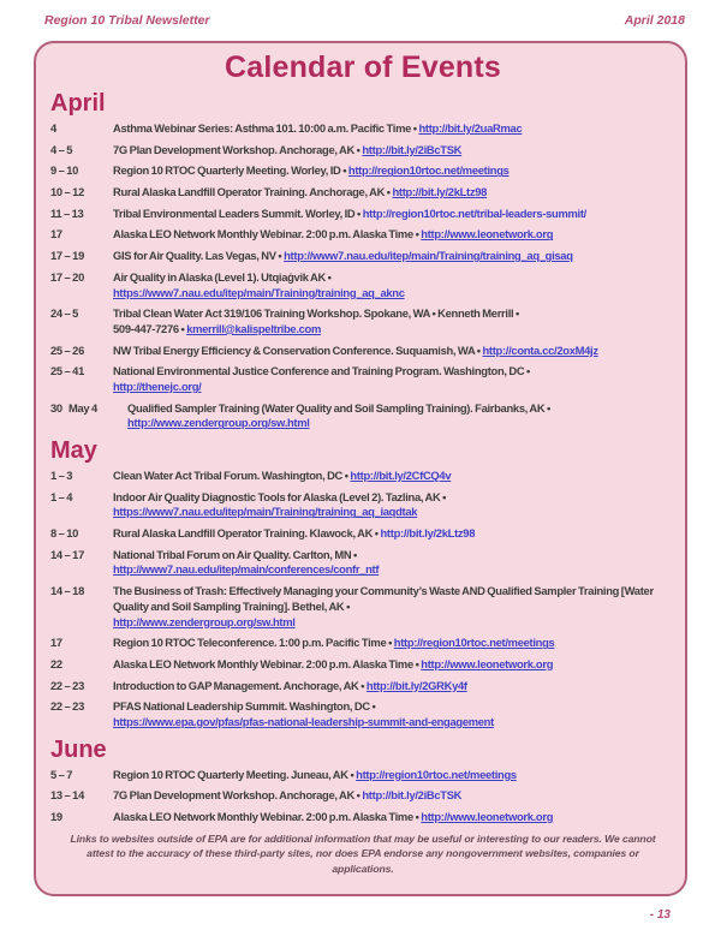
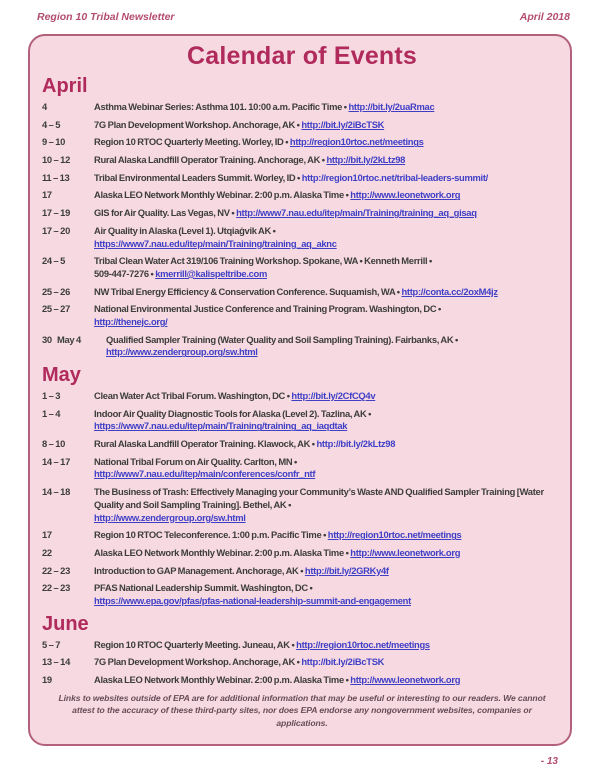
  Region 10 Tribal Newsletter
  April 2018
  Calendar of Events
  April
  4
  Asthma Webinar Series: Asthma 101. 10:00 a.m. Pacific Time • http://bit.ly/2uaRmac
  4 – 5
  7G Plan Development Workshop. Anchorage, AK • http://bit.ly/2iBcTSK
  9 – 10
  Region 10 RTOC Quarterly Meeting. Worley, ID • http://region10rtoc.net/meetings
  10 – 12
  Rural Alaska Landfill Operator Training. Anchorage, AK • http://bit.ly/2kLtz98
  11 – 13
  Tribal Environmental Leaders Summit. Worley, ID • http://region10rtoc.net/tribal-leaders-summit/
  17
  Alaska LEO Network Monthly Webinar. 2:00 p.m. Alaska Time • http://www.leonetwork.org
  17 – 19
  GIS for Air Quality. Las Vegas, NV • http://www7.nau.edu/itep/main/Training/training_aq_gisaq
  17 – 20
  Air Quality in Alaska (Level 1). Utqiaġvik AK •
  https://www7.nau.edu/itep/main/Training/training_aq_aknc
  24 – 5
  Tribal Clean Water Act 319/106 Training Workshop. Spokane, WA • Kenneth Merrill •
  509-447-7276 • kmerrill@kalispeltribe.com
  25 – 26
  NW Tribal Energy Efficiency & Conservation Conference. Suquamish, WA • http://conta.cc/2oxM4jz
- 25 – 41
+ 25 – 27
  National Environmental Justice Conference and Training Program. Washington, DC •
  http://thenejc.org/
  30 May 4
  Qualified Sampler Training (Water Quality and Soil Sampling Training). Fairbanks, AK •
  http://www.zendergroup.org/sw.html
  May
  1 – 3
  Clean Water Act Tribal Forum. Washington, DC • http://bit.ly/2CfCQ4v
  1 – 4
  Indoor Air Quality Diagnostic Tools for Alaska (Level 2). Tazlina, AK •
  https://www7.nau.edu/itep/main/Training/training_aq_iaqdtak
  8 – 10
  Rural Alaska Landfill Operator Training. Klawock, AK • http://bit.ly/2kLtz98
  14 – 17
  National Tribal Forum on Air Quality. Carlton, MN •
  http://www7.nau.edu/itep/main/conferences/confr_ntf
  14 – 18
  The Business of Trash: Effectively Managing your Community’s Waste AND Qualified Sampler Training [Water Quality and Soil Sampling Training]. Bethel, AK •
  http://www.zendergroup.org/sw.html
  17
  Region 10 RTOC Teleconference. 1:00 p.m. Pacific Time • http://region10rtoc.net/meetings
  22
  Alaska LEO Network Monthly Webinar. 2:00 p.m. Alaska Time • http://www.leonetwork.org
  22 – 23
  Introduction to GAP Management. Anchorage, AK • http://bit.ly/2GRKy4f
  22 – 23
  PFAS National Leadership Summit. Washington, DC •
  https://www.epa.gov/pfas/pfas-national-leadership-summit-and-engagement
  June
  5 – 7
  Region 10 RTOC Quarterly Meeting. Juneau, AK • http://region10rtoc.net/meetings
  13 – 14
  7G Plan Development Workshop. Anchorage, AK • http://bit.ly/2iBcTSK
  19
  Alaska LEO Network Monthly Webinar. 2:00 p.m. Alaska Time • http://www.leonetwork.org
  Links to websites outside of EPA are for additional information that may be useful or interesting to our readers. We cannot attest to the accuracy of these third-party sites, nor does EPA endorse any nongovernment websites, companies or applications.
  - 13
